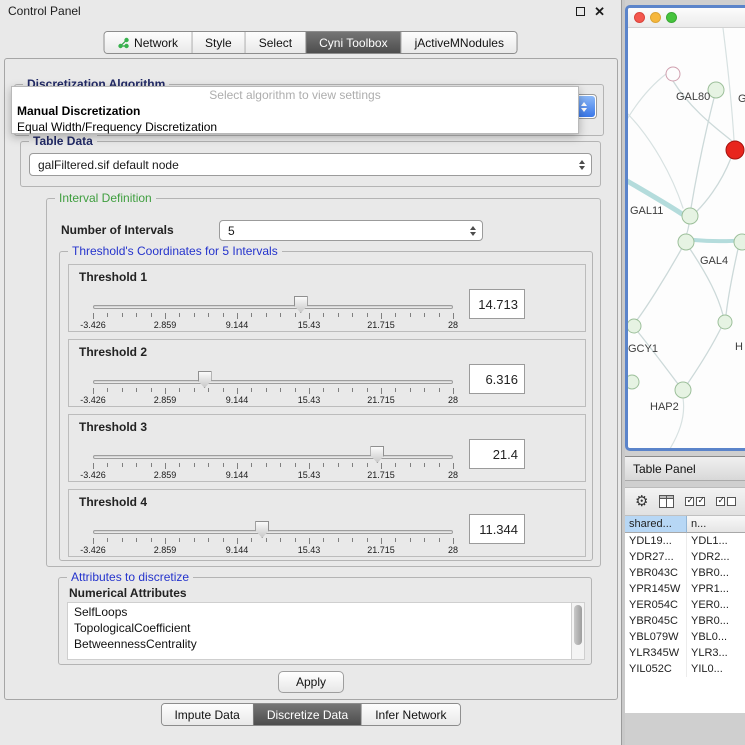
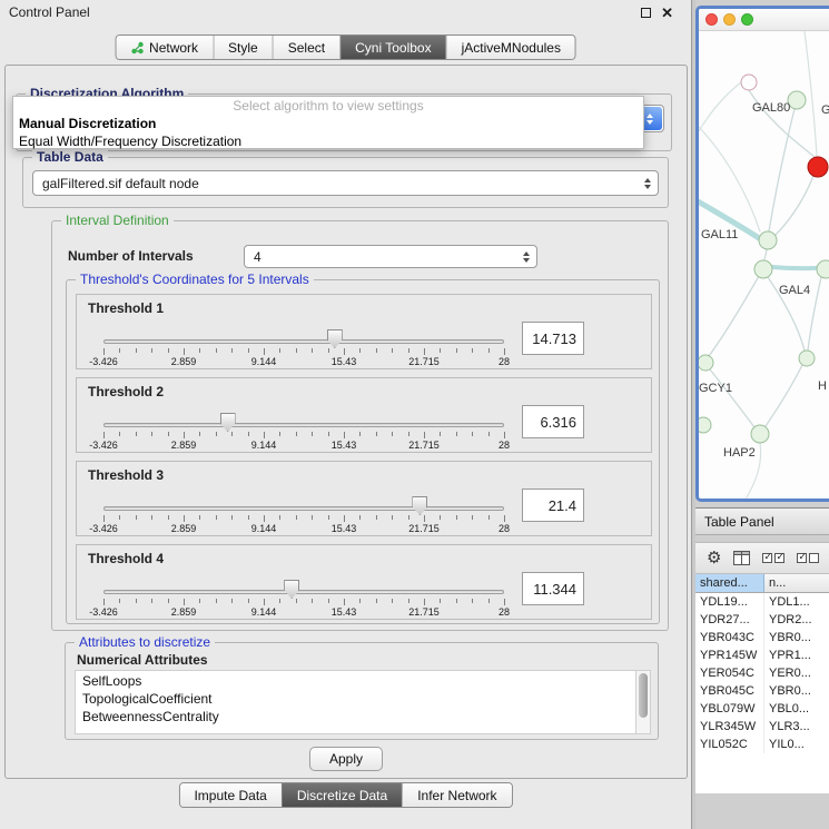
  Control Panel
  ✕
  Network
  Style
  Select
  Cyni Toolbox
  jActiveMNodules
  Discretization Algorithm
  Select algorithm to view settings
  Manual Discretization
  Equal Width/Frequency Discretization
  Table Data
  galFiltered.sif default node
  Interval Definition
  Number of Intervals
- 5
+ 4
  Threshold's Coordinates for 5 Intervals
  Threshold 1
  -3.426
  2.859
  9.144
  15.43
  21.715
  28
  14.713
  Threshold 2
  -3.426
  2.859
  9.144
  15.43
  21.715
  28
  6.316
  Threshold 3
  -3.426
  2.859
  9.144
  15.43
  21.715
  28
  21.4
  Threshold 4
  -3.426
  2.859
  9.144
  15.43
  21.715
  28
  11.344
  Attributes to discretize
  Numerical Attributes
  SelfLoops
  TopologicalCoefficient
  BetweennessCentrality
  Apply
  Impute Data
  Discretize Data
  Infer Network
  GAL80
  GAL11
  GAL4
  GCY1
  H
  HAP2
  Table Panel
  ⚙
  shared...
  n...
  YDL19...
  YDL1...
  YDR27...
  YDR2...
  YBR043C
  YBR0...
  YPR145W
  YPR1...
  YER054C
  YER0...
  YBR045C
  YBR0...
  YBL079W
  YBL0...
  YLR345W
  YLR3...
  YIL052C
  YIL0...
